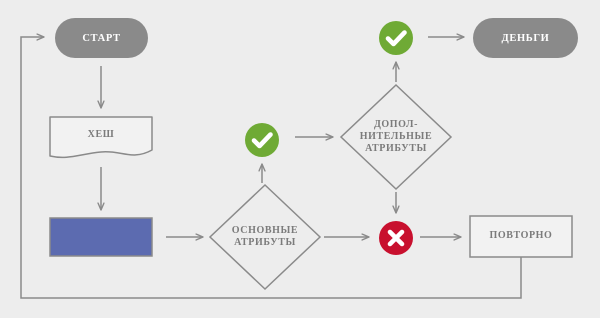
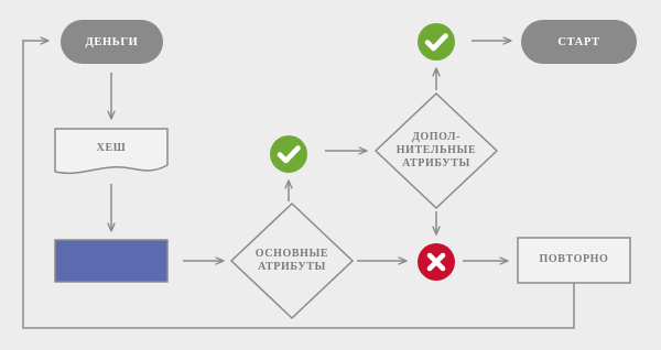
- СТАРТ
+ ДЕНЬГИ
  ХЕШ
  ОСНОВНЫЕ
  АТРИБУТЫ
  ДОПОЛ-
  НИТЕЛЬНЫЕ
  АТРИБУТЫ
- ДЕНЬГИ
+ СТАРТ
  ПОВТОРНО
